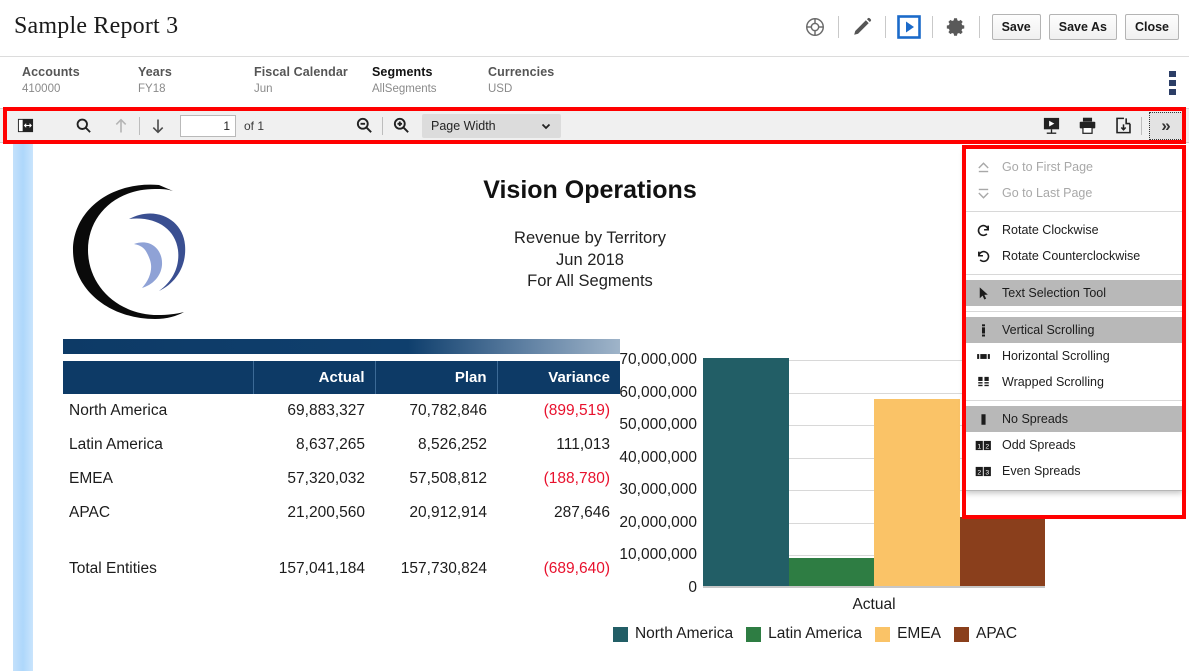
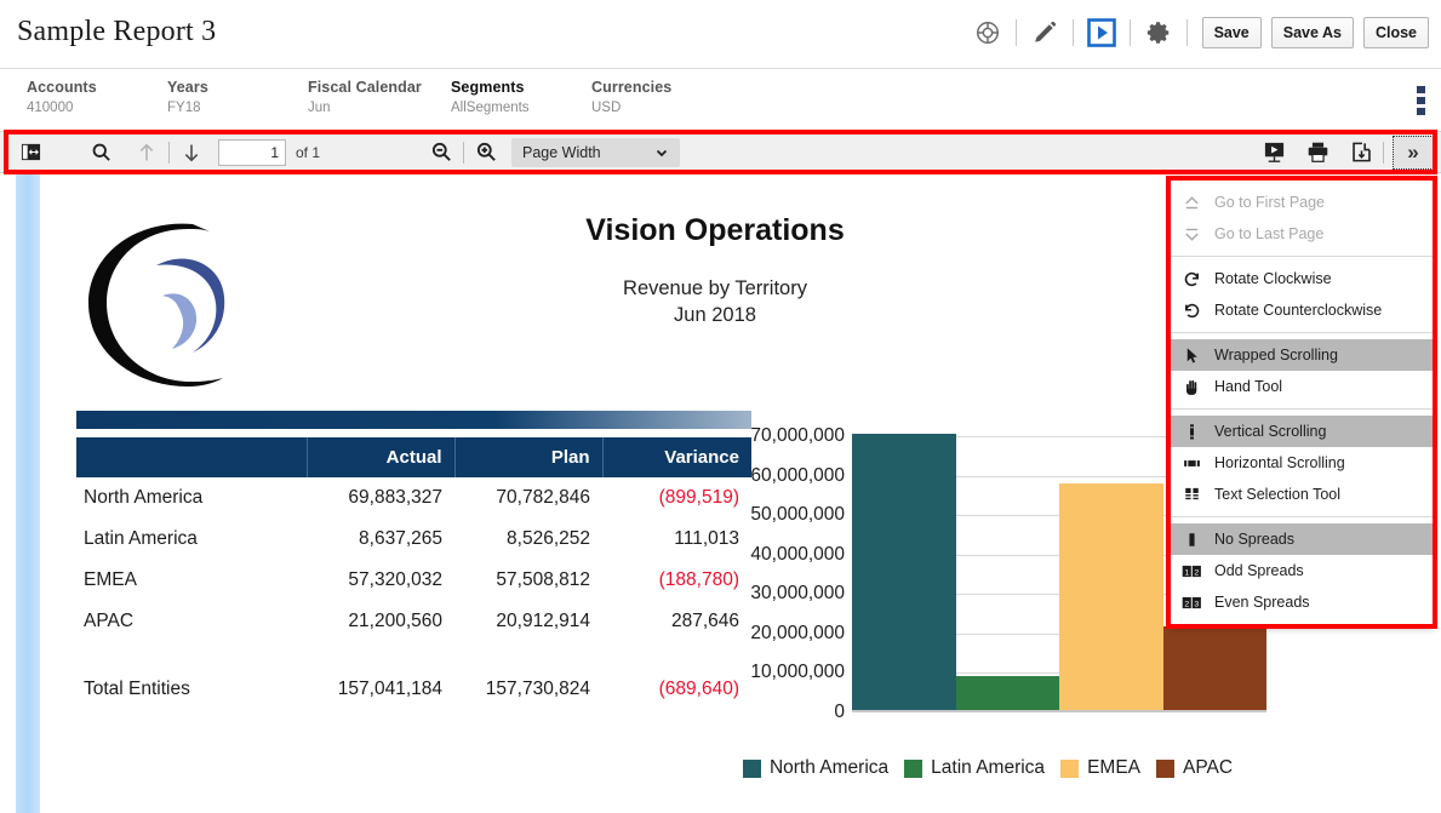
  Sample Report 3
  Save
  Save As
  Close
  Accounts
  410000
  Years
  FY18
  Fiscal Calendar
  Jun
  Segments
  AllSegments
  Currencies
  USD
  1
  of 1
  Page Width
  »
  Vision Operations
  Revenue by Territory
  Jun 2018
- For All Segments
  	Actual	Plan	Variance
  North America	69,883,327	70,782,846	(899,519)
  Latin America	8,637,265	8,526,252	111,013
  EMEA	57,320,032	57,508,812	(188,780)
  APAC	21,200,560	20,912,914	287,646
  Total Entities	157,041,184	157,730,824	(689,640)
  70,000,000
  60,000,000
  50,000,000
  40,000,000
  30,000,000
  20,000,000
  10,000,000
  0
- Actual
  North America
  Latin America
  EMEA
  APAC
  Go to First Page
  Go to Last Page
  Rotate Clockwise
  Rotate Counterclockwise
- Text Selection Tool
+ Wrapped Scrolling
+ Hand Tool
  Vertical Scrolling
  Horizontal Scrolling
- Wrapped Scrolling
+ Text Selection Tool
  No Spreads
  Odd Spreads
  Even Spreads
